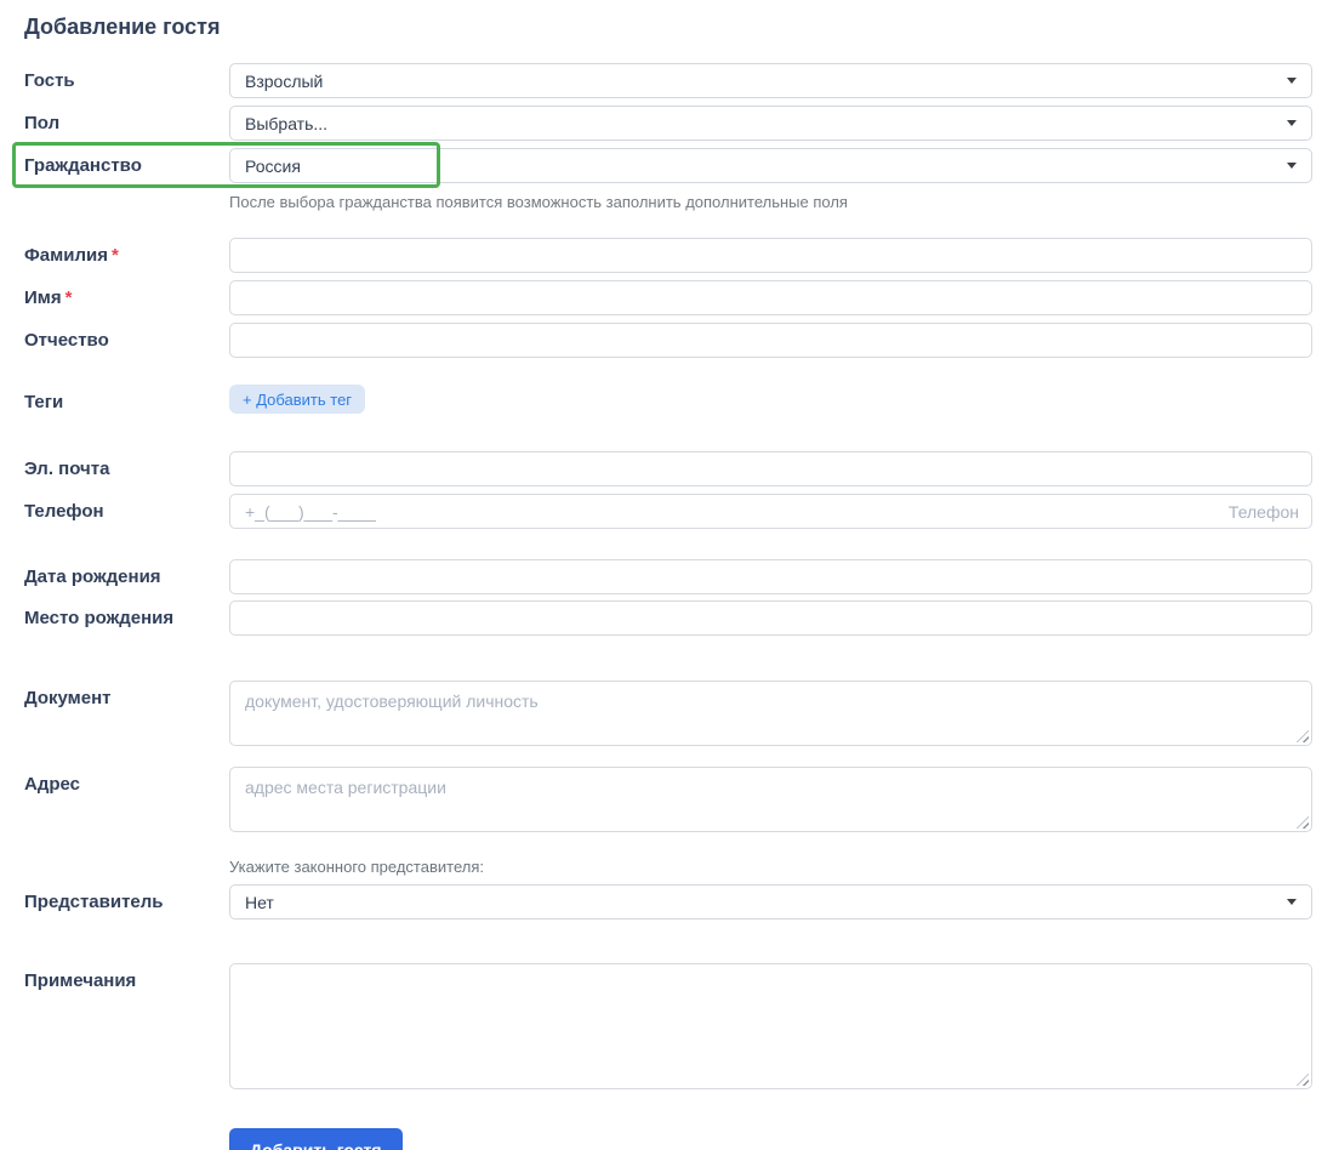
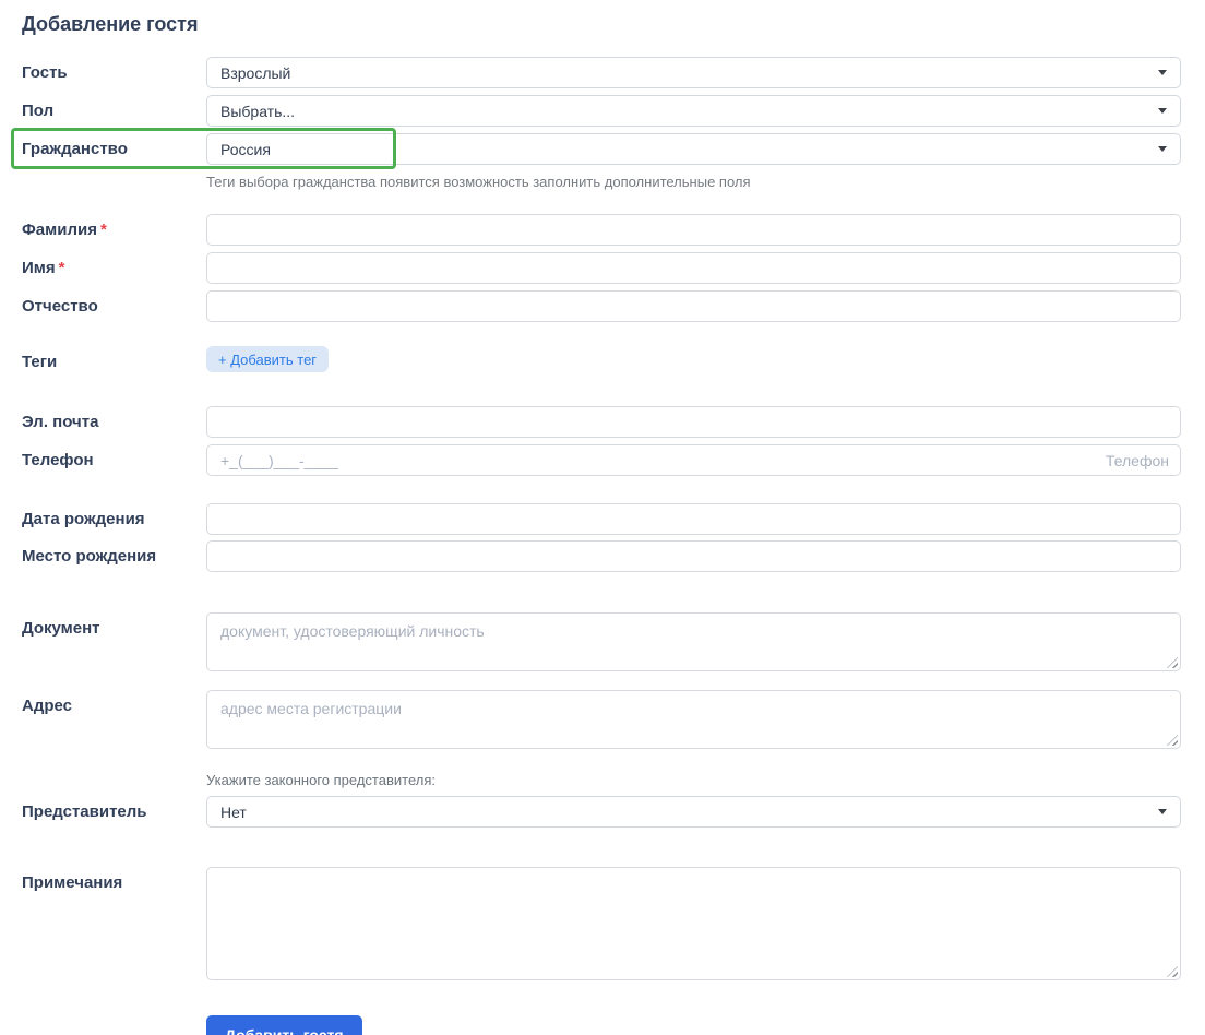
  Добавление гостя
  Гость
  Взрослый
  Пол
  Выбрать...
  Гражданство
  Россия
- После выбора гражданства появится возможность заполнить дополнительные поля
+ Теги выбора гражданства появится возможность заполнить дополнительные поля
  Фамилия *
  Имя *
  Отчество
  Теги
  + Добавить тег
  Эл. почта
  Телефон
  +_(___)___-____
  Телефон
  Дата рождения
  Место рождения
  Документ
  документ, удостоверяющий личность
  Адрес
  адрес места регистрации
  Представитель
  Укажите законного представителя:
  Нет
  Примечания
